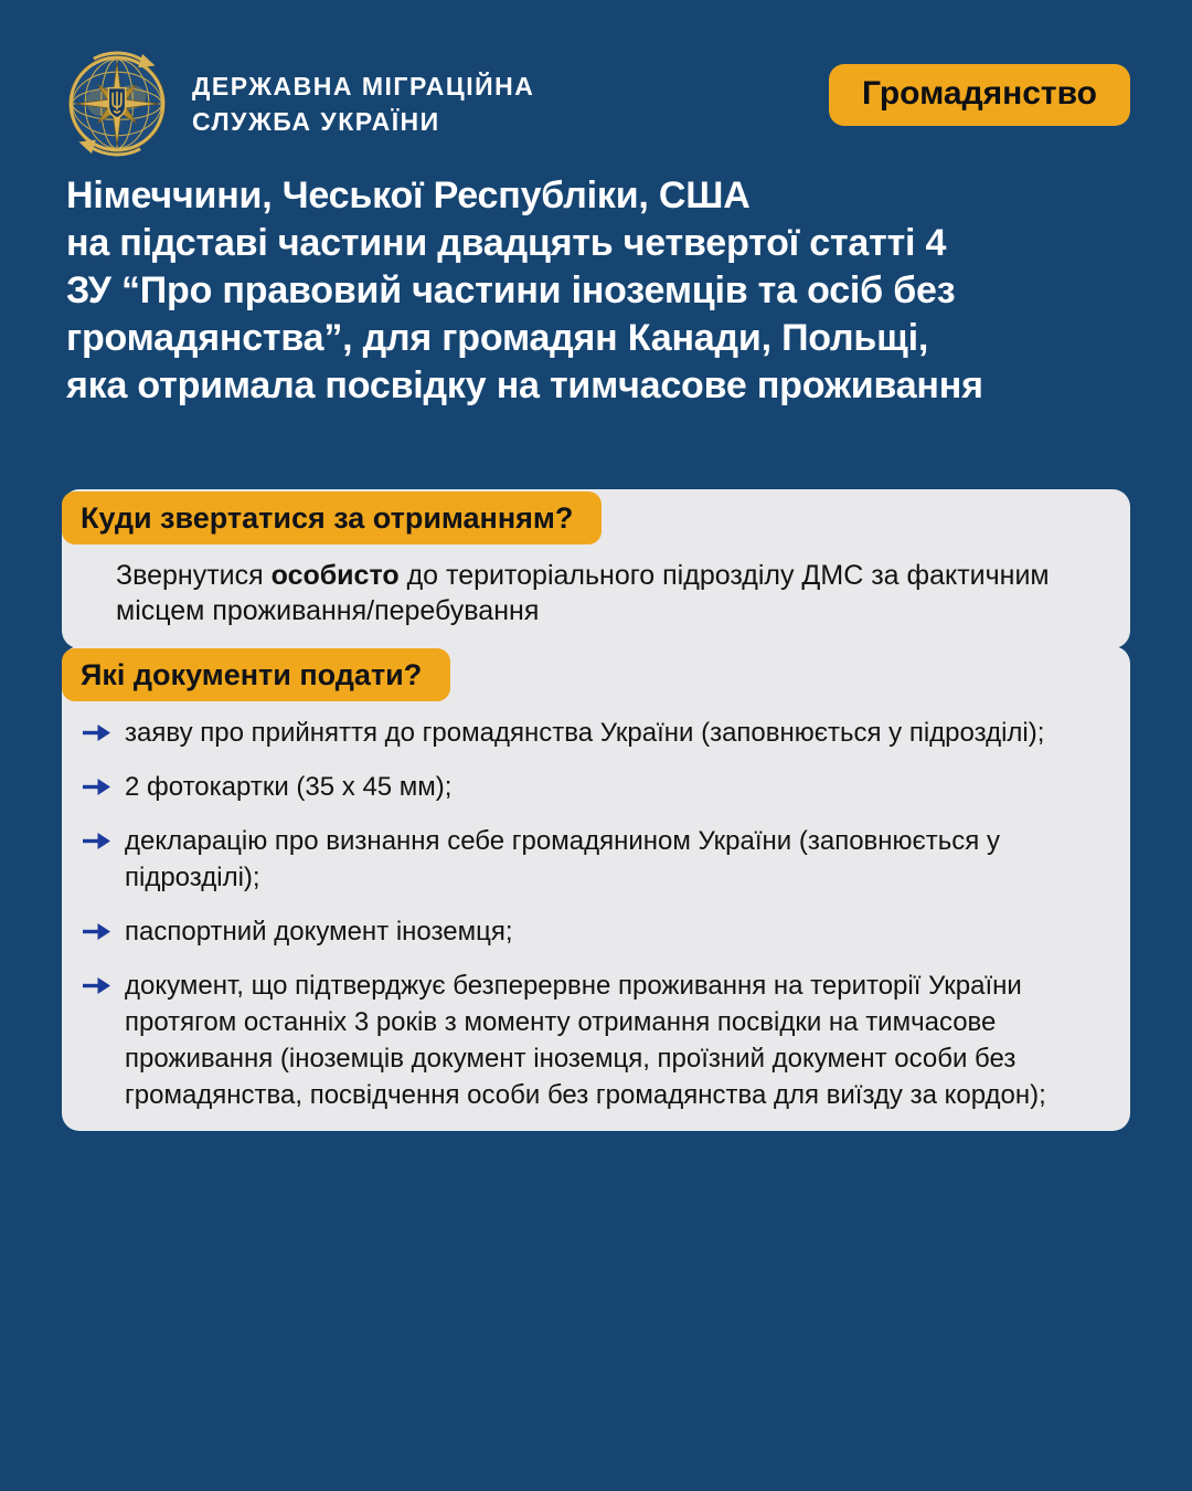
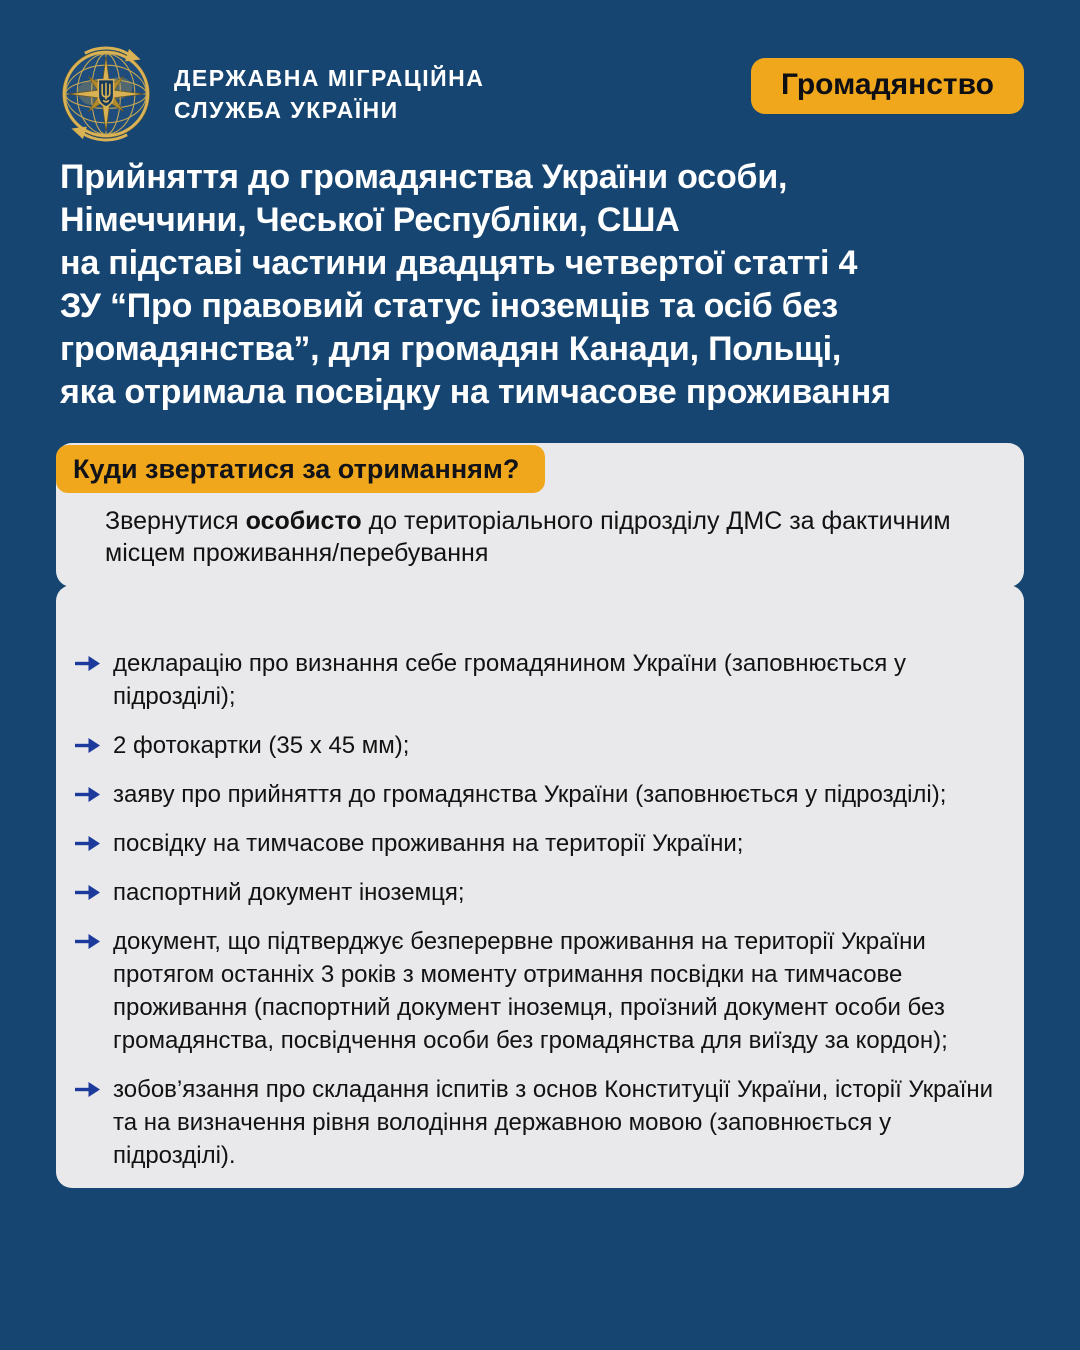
  ДЕРЖАВНА МІГРАЦІЙНА
  СЛУЖБА УКРАЇНИ
  Громадянство
+ Прийняття до громадянства України особи,
  Німеччини, Чеської Республіки, США
  на підставі частини двадцять четвертої статті 4
- ЗУ “Про правовий частини іноземців та осіб без
+ ЗУ “Про правовий статус іноземців та осіб без
  громадянства”, для громадян Канади, Польщі,
  яка отримала посвідку на тимчасове проживання
  Куди звертатися за отриманням?
  Звернутися особисто до територіального підрозділу ДМС за фактичним місцем проживання/перебування
- Які документи подати?
- заяву про прийняття до громадянства України (заповнюється у підрозділі);
+ декларацію про визнання себе громадянином України (заповнюється у підрозділі);
  2 фотокартки (35 x 45 мм);
- декларацію про визнання себе громадянином України (заповнюється у підрозділі);
+ заяву про прийняття до громадянства України (заповнюється у підрозділі);
+ посвідку на тимчасове проживання на території України;
  паспортний документ іноземця;
- документ, що підтверджує безперервне проживання на території України протягом останніх 3 років з моменту отримання посвідки на тимчасове проживання (іноземців документ іноземця, проїзний документ особи без громадянства, посвідчення особи без громадянства для виїзду за кордон);
+ документ, що підтверджує безперервне проживання на території України протягом останніх 3 років з моменту отримання посвідки на тимчасове проживання (паспортний документ іноземця, проїзний документ особи без громадянства, посвідчення особи без громадянства для виїзду за кордон);
+ зобов’язання про складання іспитів з основ Конституції України, історії України та на визначення рівня володіння державною мовою (заповнюється у підрозділі).
